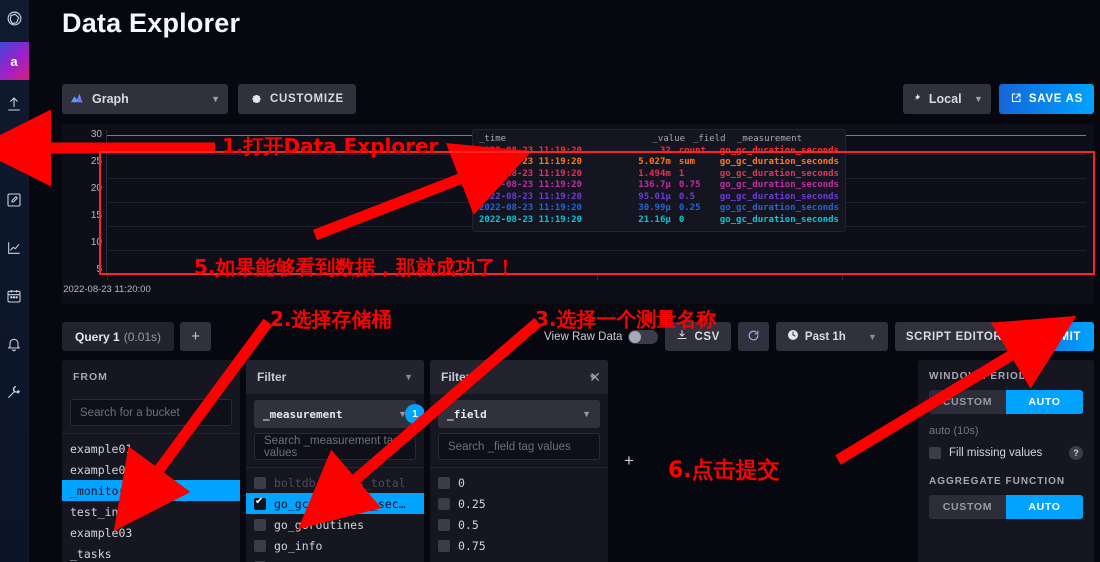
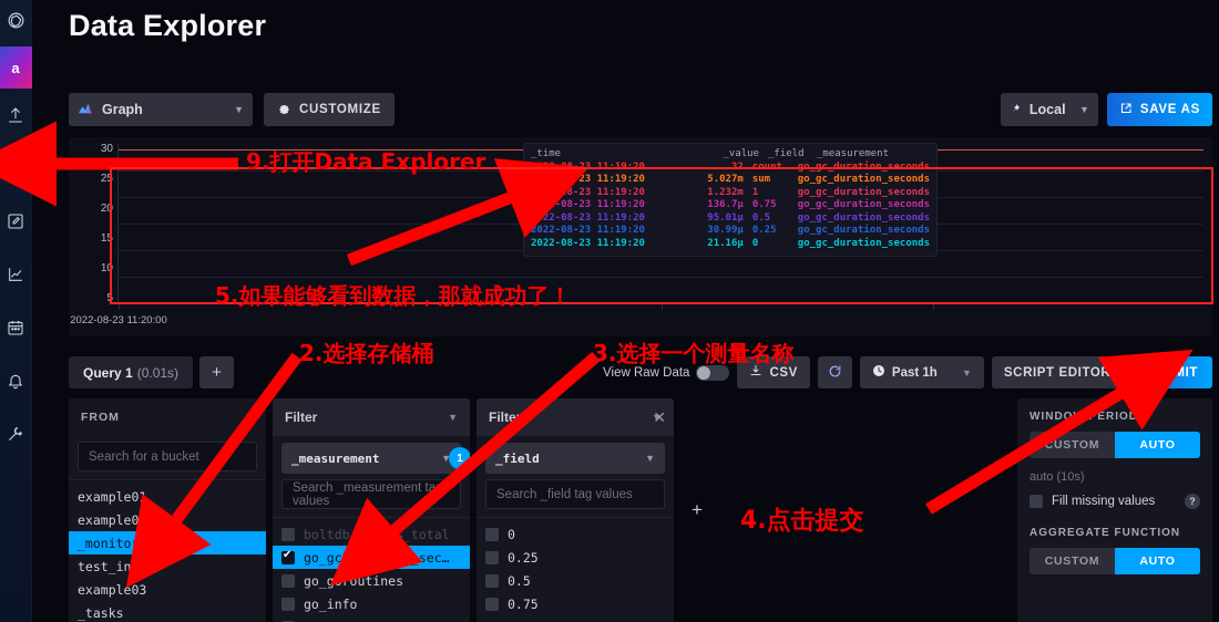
  a
  Data Explorer
  Graph
  ▼
  CUSTOMIZE
  Local
  ▼
  SAVE AS
  30
  2022-08-23 11:20:00
  _time
  _value
  _field
  _measurement
  2022-08-23 11:19:20
  32
  count
  go_gc_duration_seconds
  2022-08-23 11:19:20
  5.027m
  sum
  go_gc_duration_seconds
  2022-08-23 11:19:20
- 1.494m
+ 1.232m
  1
  go_gc_duration_seconds
  2022-08-23 11:19:20
  136.7µ
  0.75
  go_gc_duration_seconds
  2022-08-23 11:19:20
  95.01µ
  0.5
  go_gc_duration_seconds
  2022-08-23 11:19:20
  30.99µ
  0.25
  go_gc_duration_seconds
  2022-08-23 11:19:20
  21.16µ
  0
  go_gc_duration_seconds
  Query 1
  (0.01s)
  +
  View Raw Data
  CSV
  Past 1h
  ▼
  SCRIPT EDITOR
  SUBMIT
  FROM
  Search for a bucket
  example01
  example02
  _monitoring
  test_init
  example03
  _tasks
  Filter
  ▼
  _measurement
  ▼
  1
  Search _measurement ta values
  boltdb_wris_total
  go_gc_duration_sec…
  go_goroutines
  go_info
  Filte
  ▼
  ✕
  _field
  ▼
  Search _field tag values
  0
  0.25
  0.5
  0.75
  +
  WINDOERIOD
  CUSTOM
  AUTO
  auto (10s)
  Fill missing values
  ?
  AGGREGATE FUNCTION
  CUSTOM
  AUTO
- 1.打开Data Explorer
+ 9.打开Data Explorer
  2.选择存储桶
  3.选择一个测量名称
- 6.点击提交
+ 4.点击提交
  5.如果能够看到数据，那就成功了！
